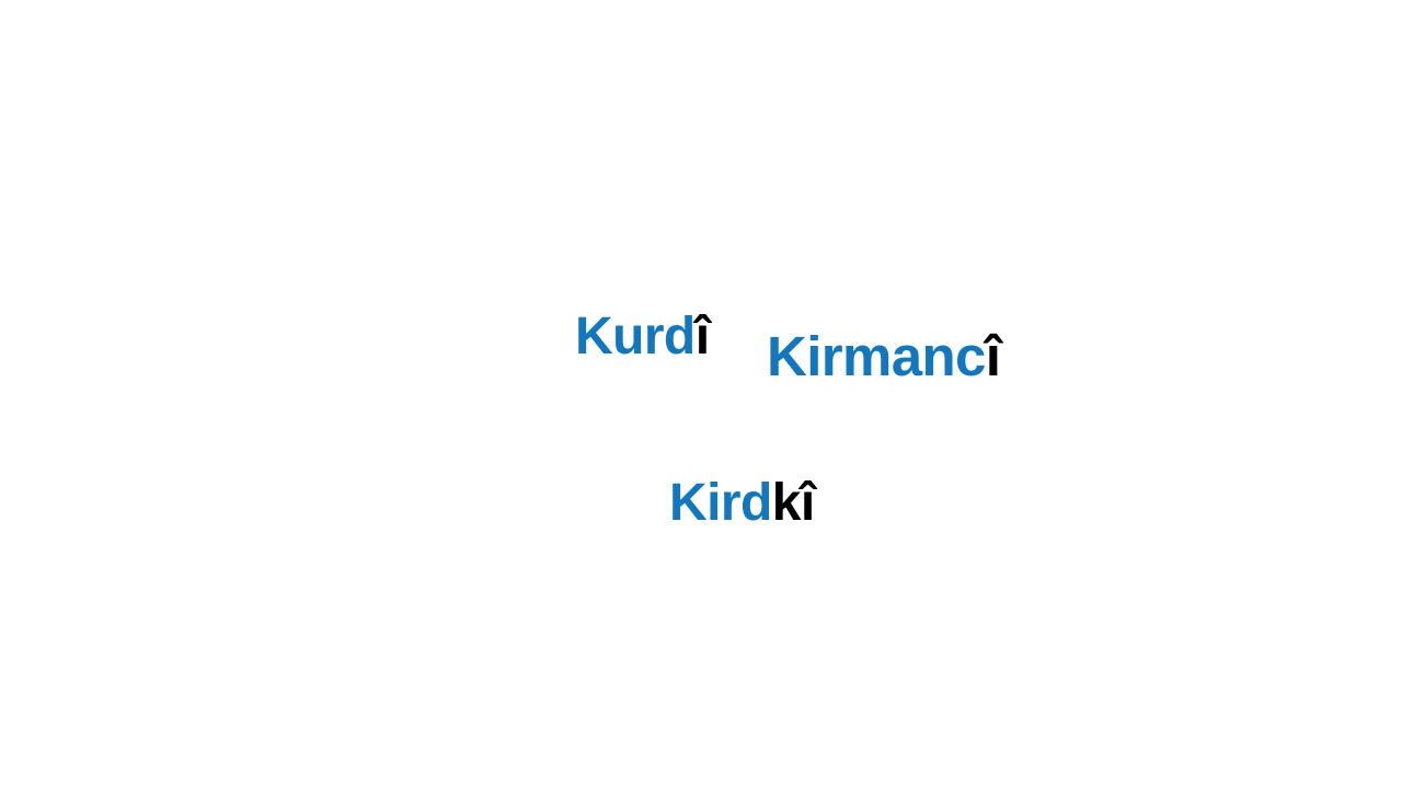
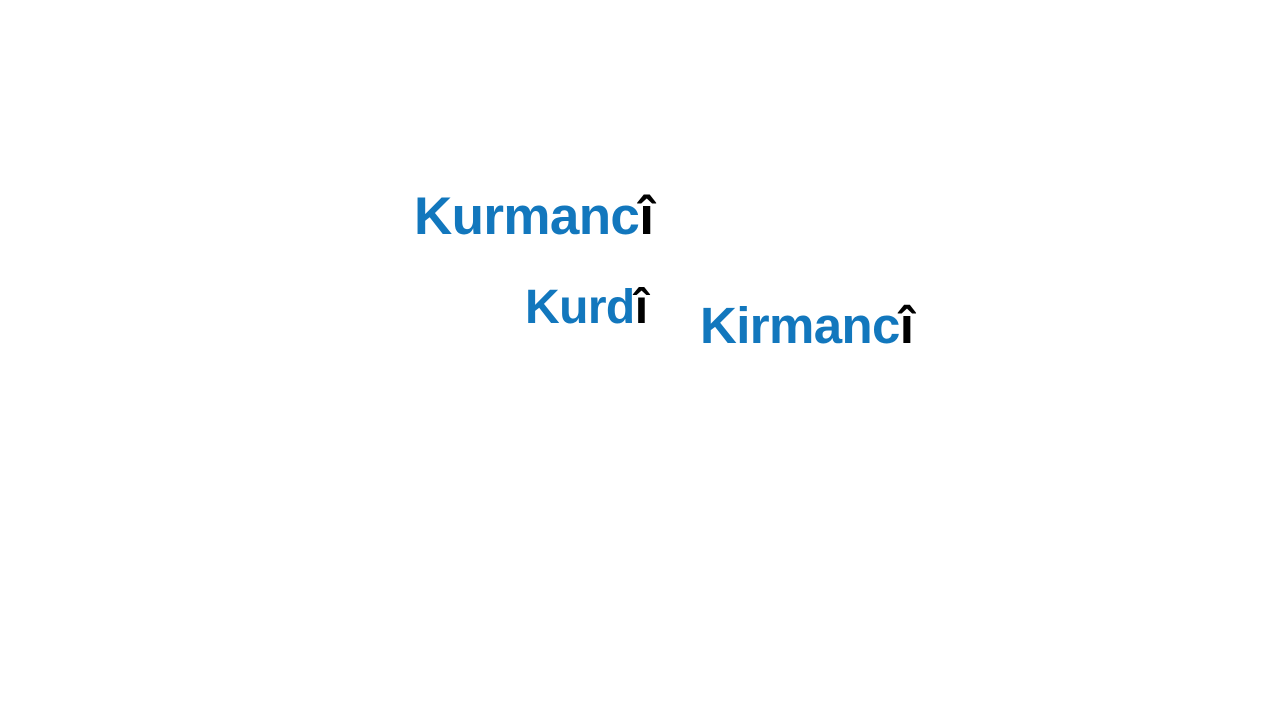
+ Kurmancî
  Kurdî
  Kirmancî
- Kirdkî
